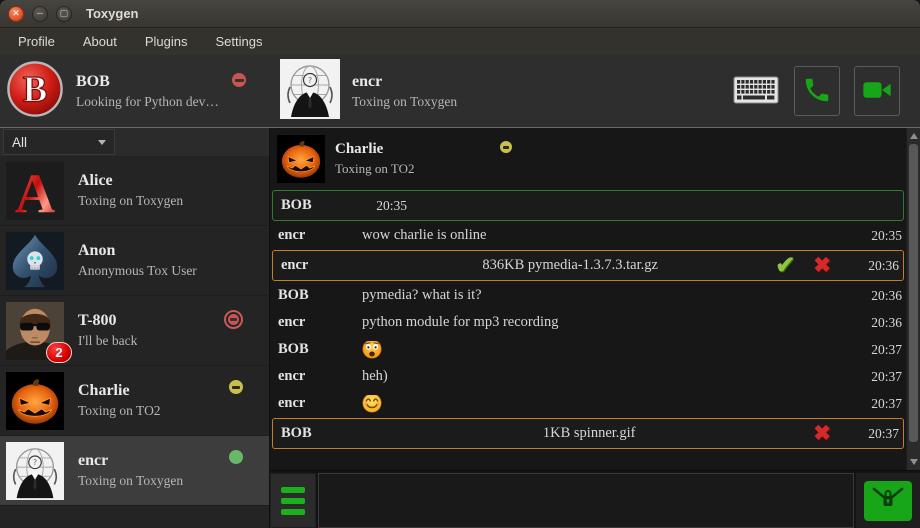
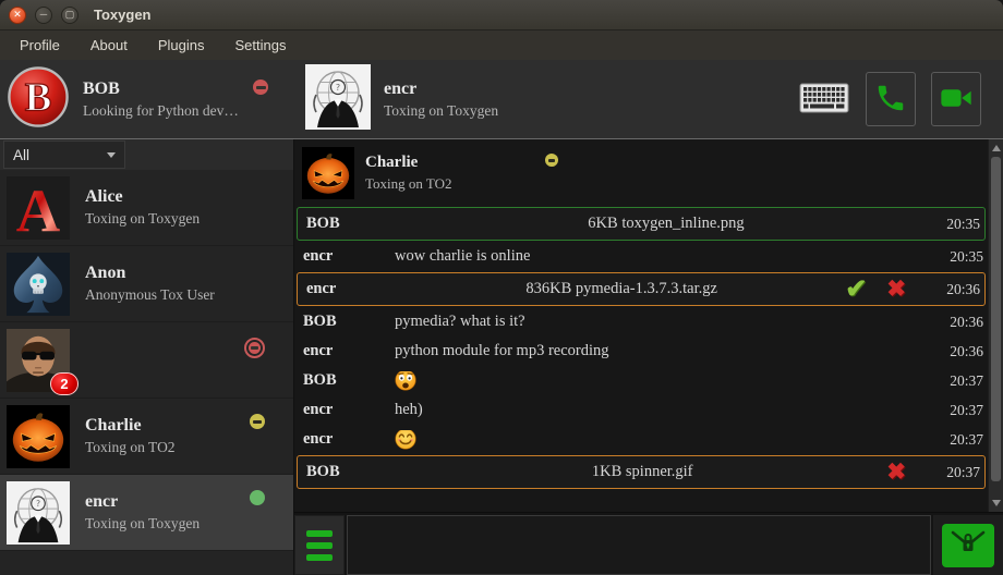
  ✕
  ─
  ▢
  Toxygen
  Profile
  About
  Plugins
  Settings
  B
  BOB
  Looking for Python dev…
  ?
  encr
  Toxing on Toxygen
  All
  A
  Alice
  Toxing on Toxygen
  Anon
  Anonymous Tox User
  2
- T-800
- I'll be back
  Charlie
  Toxing on TO2
  ?
  encr
  Toxing on Toxygen
  Charlie
  Toxing on TO2
  BOB
+ 6KB toxygen_inline.png
  20:35
  encr
  wow charlie is online
  20:35
  encr
  836KB pymedia-1.3.7.3.tar.gz
  ✔
  ✖
  20:36
  BOB
  pymedia? what is it?
  20:36
  encr
  python module for mp3 recording
  20:36
  BOB
  20:37
  encr
  heh)
  20:37
  encr
  20:37
  BOB
  1KB spinner.gif
  ✖
  20:37
